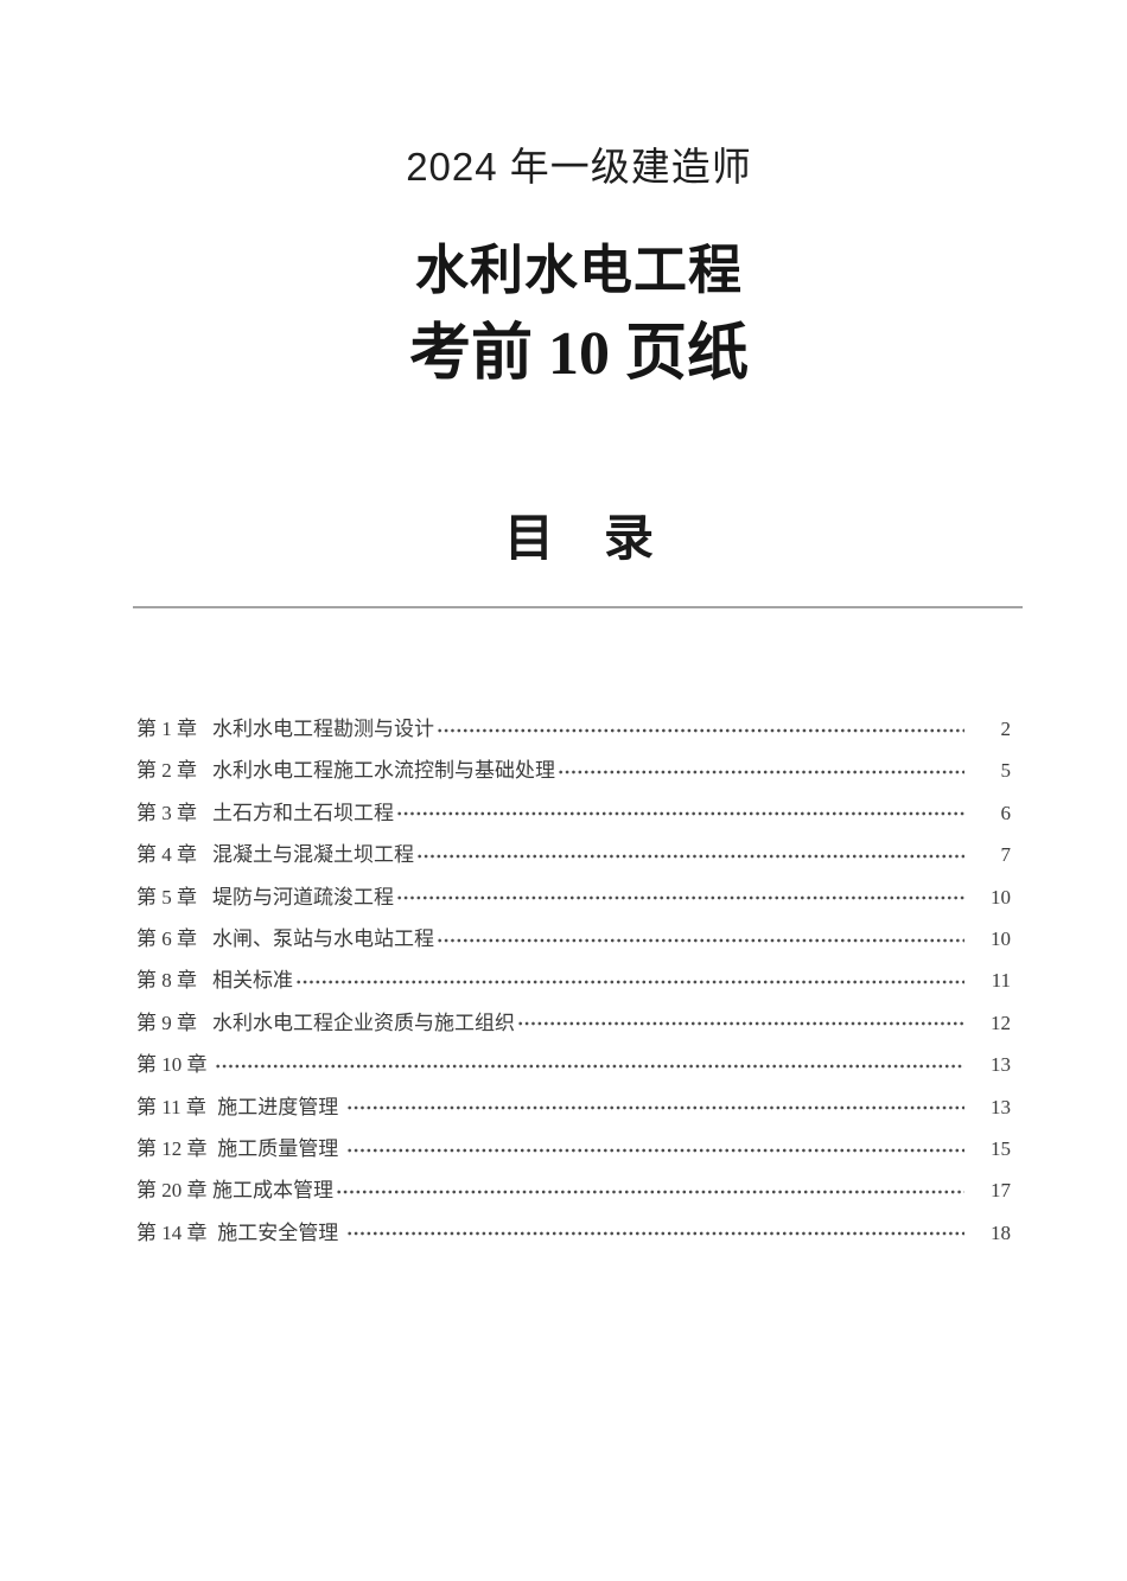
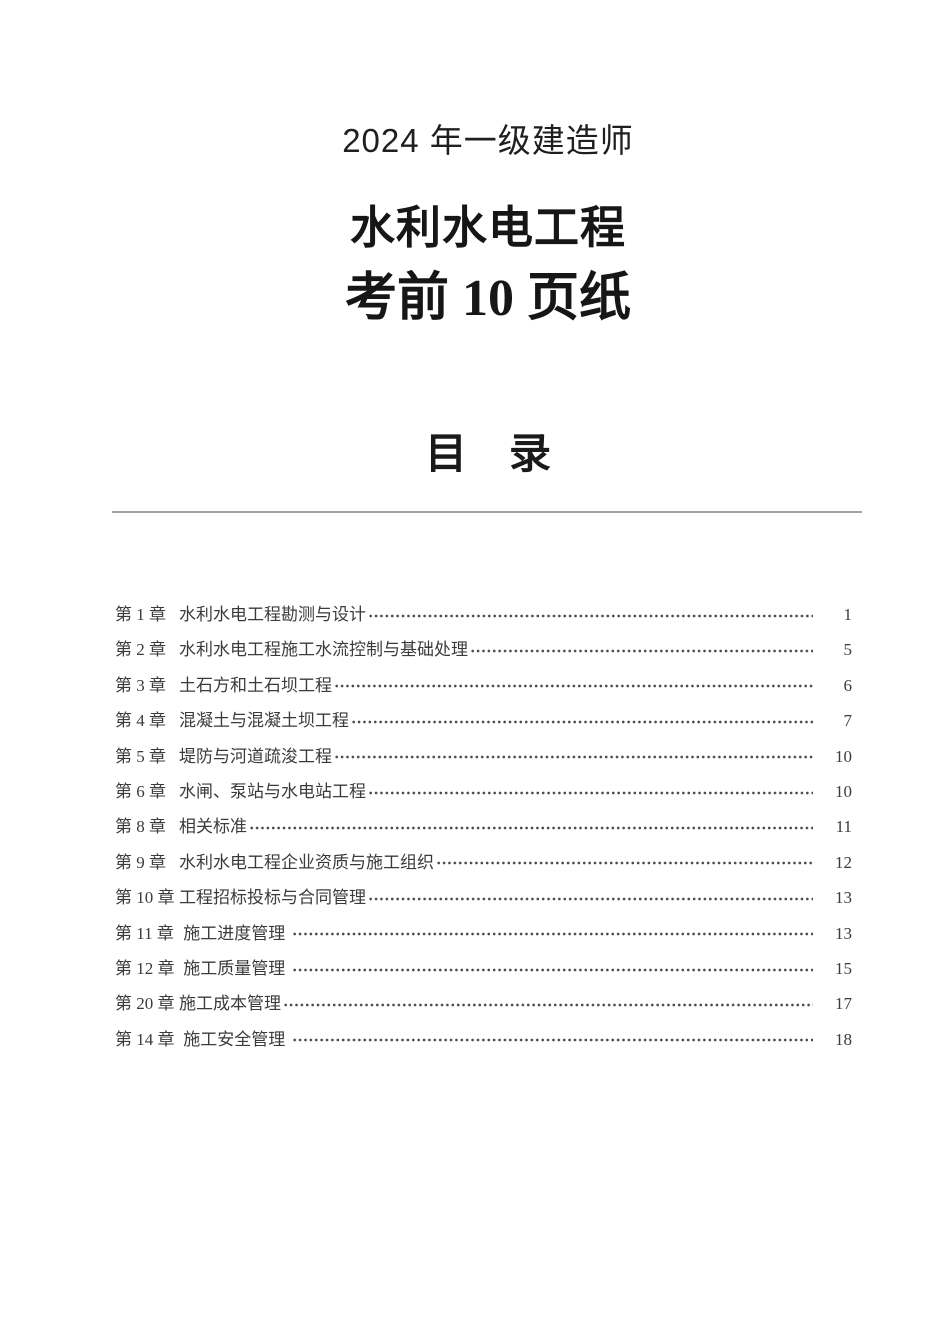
  2024 年一级建造师
  水利水电工程
  考前 10 页纸
  目 录
  第 1 章
  水利水电工程勘测与设计
- 2
+ 1
  第 2 章
  水利水电工程施工水流控制与基础处理
  5
  第 3 章
  土石方和土石坝工程
  6
  第 4 章
  混凝土与混凝土坝工程
  7
  第 5 章
  堤防与河道疏浚工程
  10
  第 6 章
  水闸、泵站与水电站工程
  10
  第 8 章
  相关标准
  11
  第 9 章
  水利水电工程企业资质与施工组织
  12
  第 10 章
+ 工程招标投标与合同管理
  13
  第 11 章
  施工进度管理
  13
  第 12 章
  施工质量管理
  15
  第 20 章
  施工成本管理
  17
  第 14 章
  施工安全管理
  18
